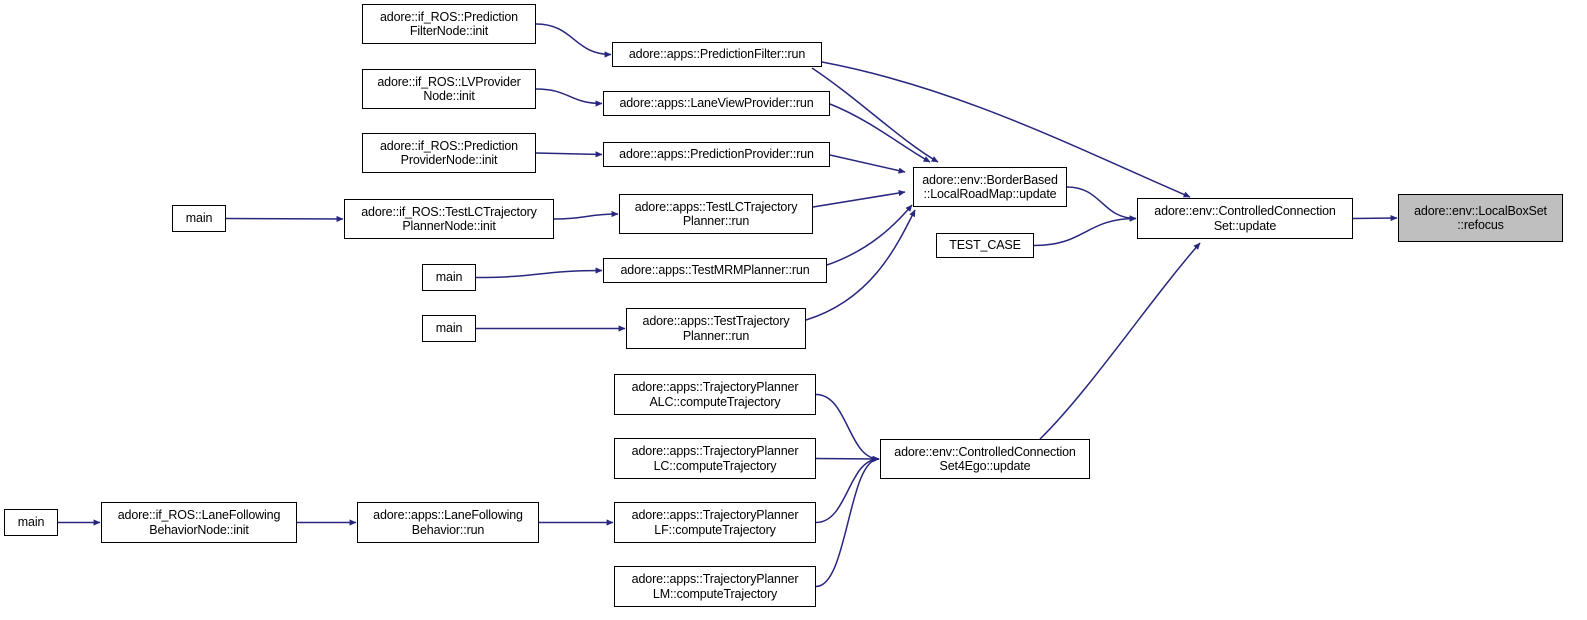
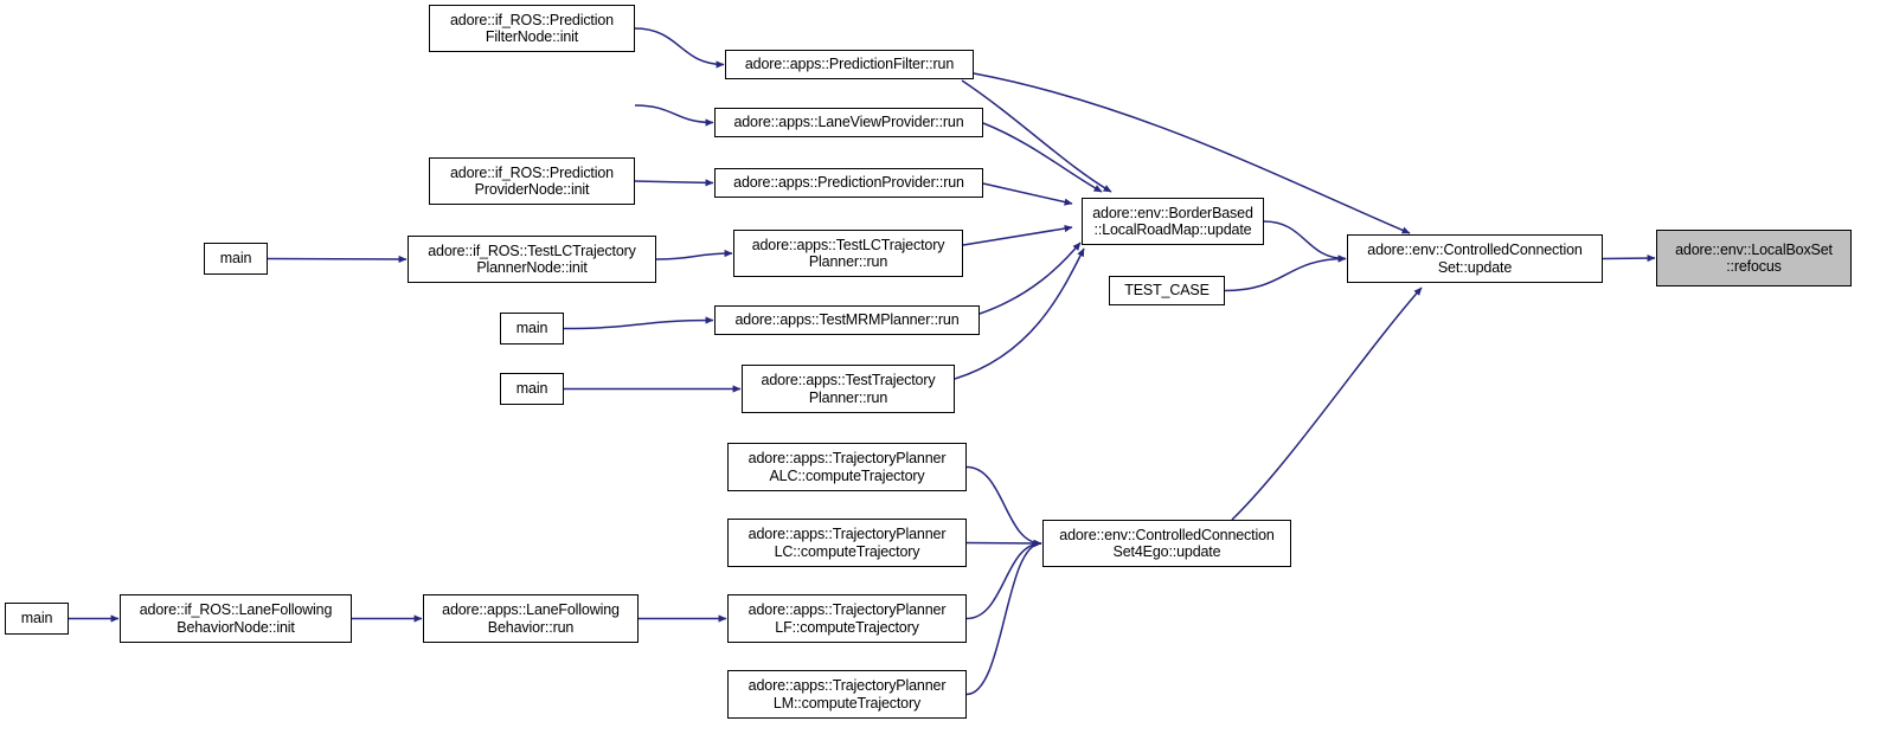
  adore::if_ROS::Prediction
  FilterNode::init
  adore::apps::PredictionFilter::run
- adore::if_ROS::LVProvider
- Node::init
  adore::apps::LaneViewProvider::run
  adore::if_ROS::Prediction
  ProviderNode::init
  adore::apps::PredictionProvider::run
  main
  adore::if_ROS::TestLCTrajectory
  PlannerNode::init
  adore::apps::TestLCTrajectory
  Planner::run
  adore::env::BorderBased
  ::LocalRoadMap::update
  adore::env::ControlledConnection
  Set::update
  adore::env::LocalBoxSet
  ::refocus
  TEST_CASE
  main
  adore::apps::TestMRMPlanner::run
  main
  adore::apps::TestTrajectory
  Planner::run
  adore::apps::TrajectoryPlanner
  ALC::computeTrajectory
  adore::apps::TrajectoryPlanner
  LC::computeTrajectory
  adore::env::ControlledConnection
  Set4Ego::update
  main
  adore::if_ROS::LaneFollowing
  BehaviorNode::init
  adore::apps::LaneFollowing
  Behavior::run
  adore::apps::TrajectoryPlanner
  LF::computeTrajectory
  adore::apps::TrajectoryPlanner
  LM::computeTrajectory
